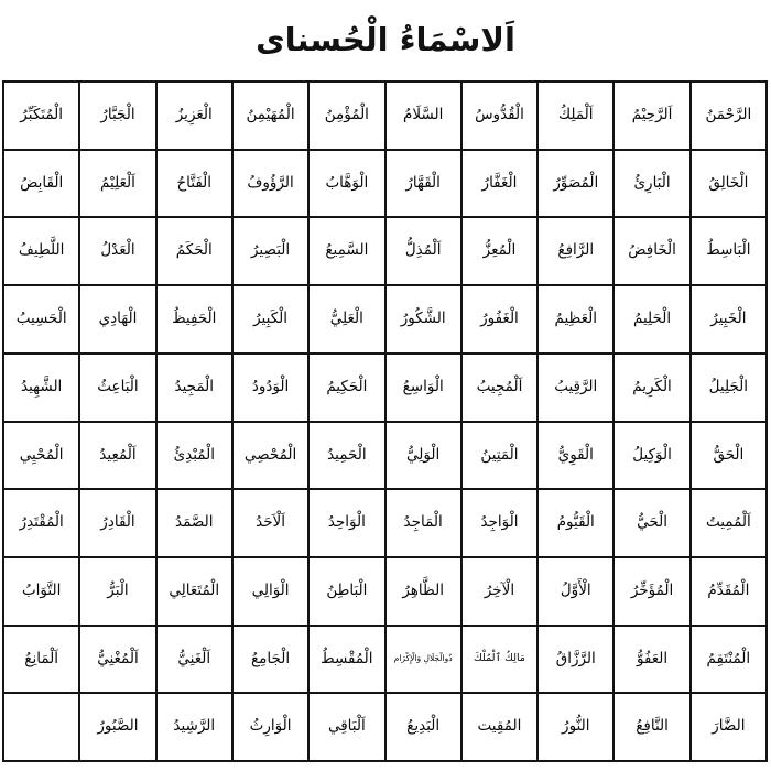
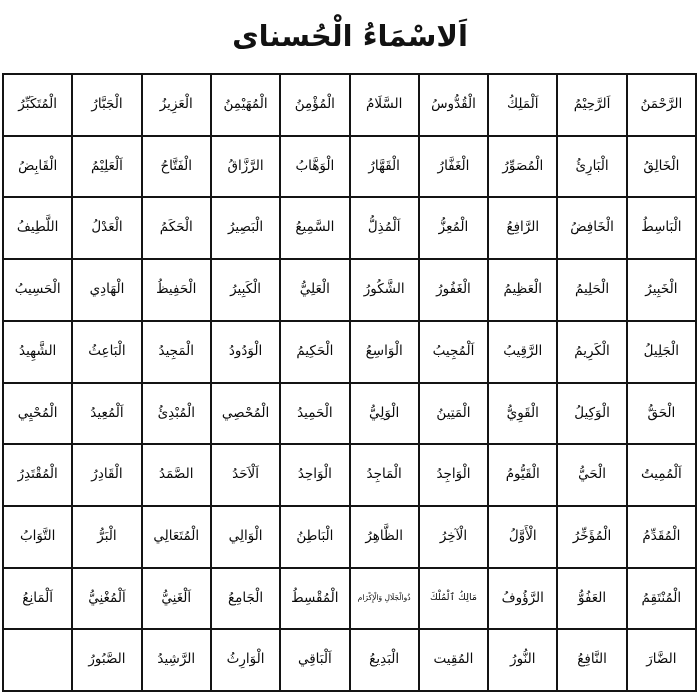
  اَلاسْمَاءُ الْحُسناى
  الرَّحْمَنُ
  اَلرَّحِيْمُ
  اَلْمَلِكُ
  الْقُدُّوسُ
  السَّلَامُ
  الْمُؤْمِنُ
  الْمُهَيْمِنُ
  الْعَزِيزُ
  الْجَبَّارُ
  الْمُتَكَبِّرُ
  الْخَالِقُ
  الْبَارِئُ
  الْمُصَوِّرُ
  الْغَفَّارُ
  الْقَهَّارُ
  الْوَهَّابُ
- الرَّؤُوفُ
+ الرَّزَّاقُ
  الْفَتَّاحُ
  اَلْعَلِيْمُ
  الْقَابِضُ
  الْبَاسِطُ
  الْخَافِضُ
  الرَّافِعُ
  الْمُعِزُّ
  اَلْمُذِلُّ
  السَّمِيعُ
  الْبَصِيرُ
  الْحَكَمُ
  الْعَدْلُ
  اللَّطِيفُ
  الْخَبِيرُ
  الْحَلِيمُ
  الْعَظِيمُ
  الْغَفُورُ
  الشَّكُورُ
  الْعَلِيُّ
  الْكَبِيرُ
  الْحَفِيظُ
  الْهَادِي
  الْحَسِيبُ
  الْجَلِيلُ
  الْكَرِيمُ
  الرَّقِيبُ
  اَلْمُجِيبُ
  الْوَاسِعُ
  الْحَكِيمُ
  الْوَدُودُ
  الْمَجِيدُ
  الْبَاعِثُ
  الشَّهِيدُ
  الْحَقُّ
  الْوَكِيلُ
  الْقَوِيُّ
  الْمَتِينُ
  الْوَلِيُّ
  الْحَمِيدُ
  الْمُحْصِي
  الْمُبْدِئُ
  اَلْمُعِيدُ
  الْمُحْيِي
  اَلْمُمِيتُ
  الْحَيُّ
  الْقَيُّومُ
  الْوَاجِدُ
  الْمَاجِدُ
  الْوَاحِدُ
  اَلْاَحَدُ
  الصَّمَدُ
  الْقَادِرُ
  الْمُقْتَدِرُ
  الْمُقَدِّمُ
  الْمُؤَخِّرُ
  الْأَوَّلُ
  الْآخِرُ
  الظَّاهِرُ
  الْبَاطِنُ
  الْوَالِي
  الْمُتَعَالِي
  الْبَرُّ
  التَّوَابُ
  الْمُنْتَقِمُ
  العَفُوُّ
- الرَّزَّاقُ
+ الرَّؤُوفُ
  مَالِكُ ٱلْمُلْكَ
  ذُوالْجَلَالِ وَالْإِكْرَام
  الْمُقْسِطُ
  الْجَامِعُ
  اَلْغَنِيُّ
  اَلْمُغْنِيُّ
  اَلْمَانِعُ
  الضَّارَ
  النَّافِعُ
  النُّورُ
  المُقِيت
  الْبَدِيعُ
  اَلْبَاقِي
  الْوَارِثُ
  الرَّشِيدُ
  الصَّبُورُ
